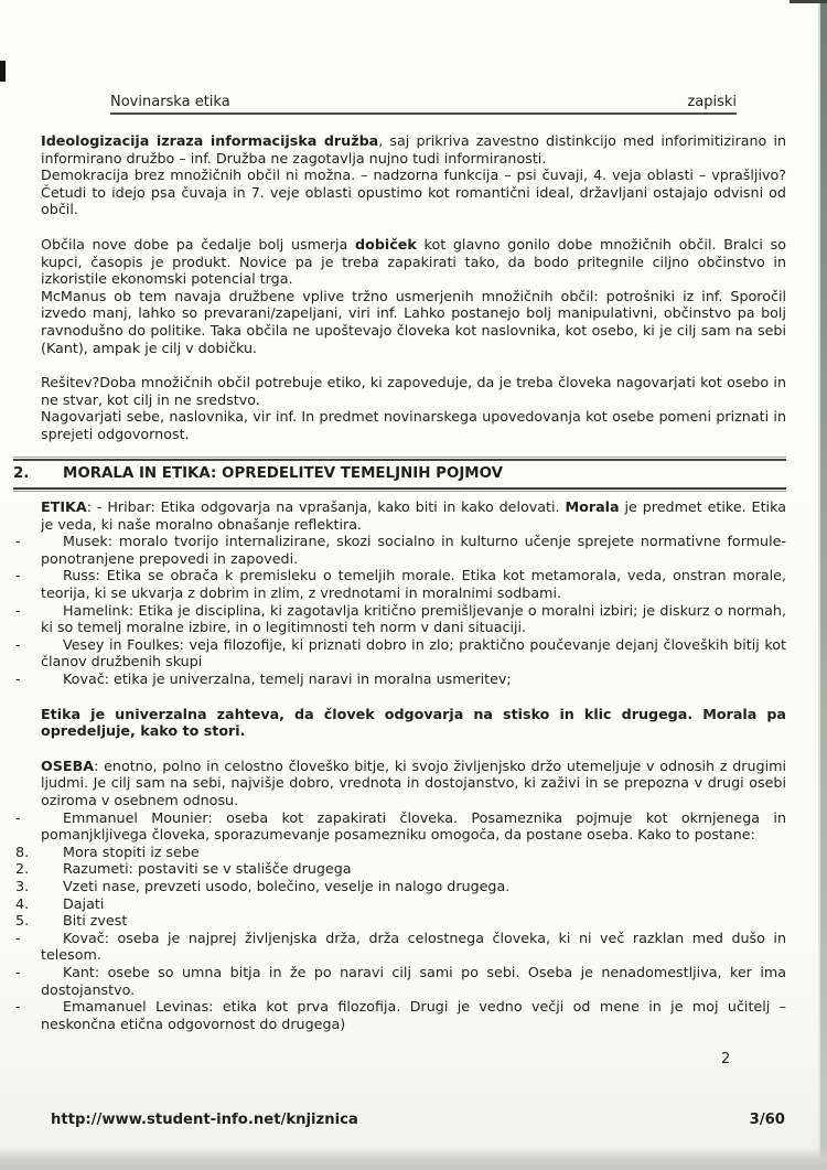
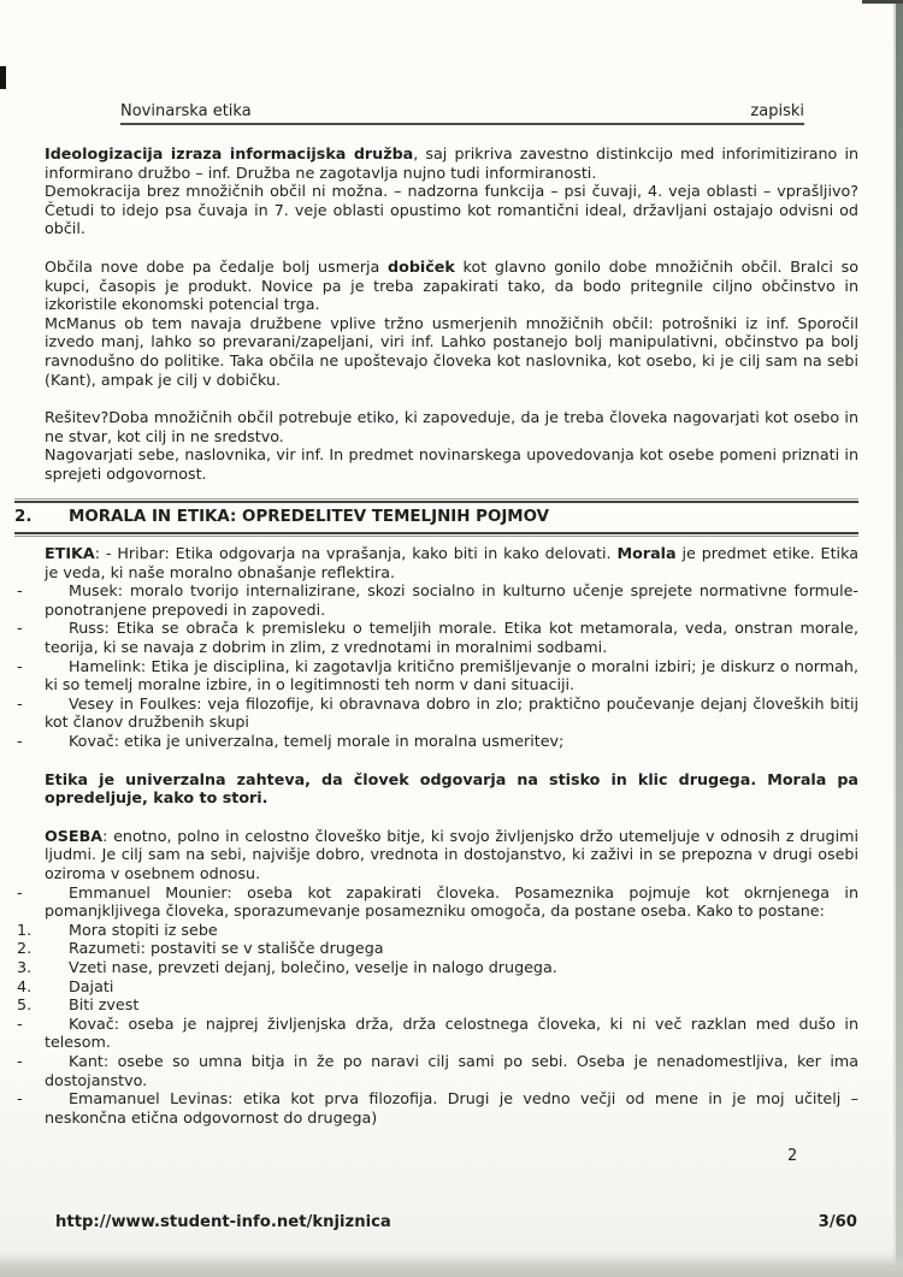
  Novinarska etika
  zapiski
  Ideologizacija izraza informacijska družba, saj prikriva zavestno distinkcijo med inforimitizirano in informirano družbo – inf. Družba ne zagotavlja nujno tudi informiranosti.
  Demokracija brez množičnih občil ni možna. – nadzorna funkcija – psi čuvaji, 4. veja oblasti – vprašljivo? Četudi to idejo psa čuvaja in 7. veje oblasti opustimo kot romantični ideal, državljani ostajajo odvisni od občil.
  Občila nove dobe pa čedalje bolj usmerja dobiček kot glavno gonilo dobe množičnih občil. Bralci so kupci, časopis je produkt. Novice pa je treba zapakirati tako, da bodo pritegnile ciljno občinstvo in izkoristile ekonomski potencial trga.
  McManus ob tem navaja družbene vplive tržno usmerjenih množičnih občil: potrošniki iz inf. Sporočil izvedo manj, lahko so prevarani/zapeljani, viri inf. Lahko postanejo bolj manipulativni, občinstvo pa bolj ravnodušno do politike. Taka občila ne upoštevajo človeka kot naslovnika, kot osebo, ki je cilj sam na sebi (Kant), ampak je cilj v dobičku.
  Rešitev?Doba množičnih občil potrebuje etiko, ki zapoveduje, da je treba človeka nagovarjati kot osebo in ne stvar, kot cilj in ne sredstvo.
  Nagovarjati sebe, naslovnika, vir inf. In predmet novinarskega upovedovanja kot osebe pomeni priznati in sprejeti odgovornost.
  2. MORALA IN ETIKA: OPREDELITEV TEMELJNIH POJMOV
  ETIKA: - Hribar: Etika odgovarja na vprašanja, kako biti in kako delovati. Morala je predmet etike. Etika je veda, ki naše moralno obnašanje reflektira.
  -
  Musek: moralo tvorijo internalizirane, skozi socialno in kulturno učenje sprejete normativne formule- ponotranjene prepovedi in zapovedi.
  -
- Russ: Etika se obrača k premisleku o temeljih morale. Etika kot metamorala, veda, onstran morale, teorija, ki se ukvarja z dobrim in zlim, z vrednotami in moralnimi sodbami.
+ Russ: Etika se obrača k premisleku o temeljih morale. Etika kot metamorala, veda, onstran morale, teorija, ki se navaja z dobrim in zlim, z vrednotami in moralnimi sodbami.
  -
  Hamelink: Etika je disciplina, ki zagotavlja kritično premišljevanje o moralni izbiri; je diskurz o normah, ki so temelj moralne izbire, in o legitimnosti teh norm v dani situaciji.
  -
- Vesey in Foulkes: veja filozofije, ki priznati dobro in zlo; praktično poučevanje dejanj človeških bitij kot članov družbenih skupi
+ Vesey in Foulkes: veja filozofije, ki obravnava dobro in zlo; praktično poučevanje dejanj človeških bitij kot članov družbenih skupi
  -
- Kovač: etika je univerzalna, temelj naravi in moralna usmeritev;
+ Kovač: etika je univerzalna, temelj morale in moralna usmeritev;
  Etika je univerzalna zahteva, da človek odgovarja na stisko in klic drugega. Morala pa opredeljuje, kako to stori.
  OSEBA: enotno, polno in celostno človeško bitje, ki svojo življenjsko držo utemeljuje v odnosih z drugimi ljudmi. Je cilj sam na sebi, najvišje dobro, vrednota in dostojanstvo, ki zaživi in se prepozna v drugi osebi oziroma v osebnem odnosu.
  -
  Emmanuel Mounier: oseba kot zapakirati človeka. Posameznika pojmuje kot okrnjenega in pomanjkljivega človeka, sporazumevanje posamezniku omogoča, da postane oseba. Kako to postane:
- 8.
+ 1.
  Mora stopiti iz sebe
  2.
  Razumeti: postaviti se v stališče drugega
  3.
- Vzeti nase, prevzeti usodo, bolečino, veselje in nalogo drugega.
+ Vzeti nase, prevzeti dejanj, bolečino, veselje in nalogo drugega.
  4.
  Dajati
  5.
  Biti zvest
  -
  Kovač: oseba je najprej življenjska drža, drža celostnega človeka, ki ni več razklan med dušo in telesom.
  -
  Kant: osebe so umna bitja in že po naravi cilj sami po sebi. Oseba je nenadomestljiva, ker ima dostojanstvo.
  -
  Emamanuel Levinas: etika kot prva filozofija. Drugi je vedno večji od mene in je moj učitelj – neskončna etična odgovornost do drugega)
  2
  http://www.student-info.net/knjiznica
  3/60
